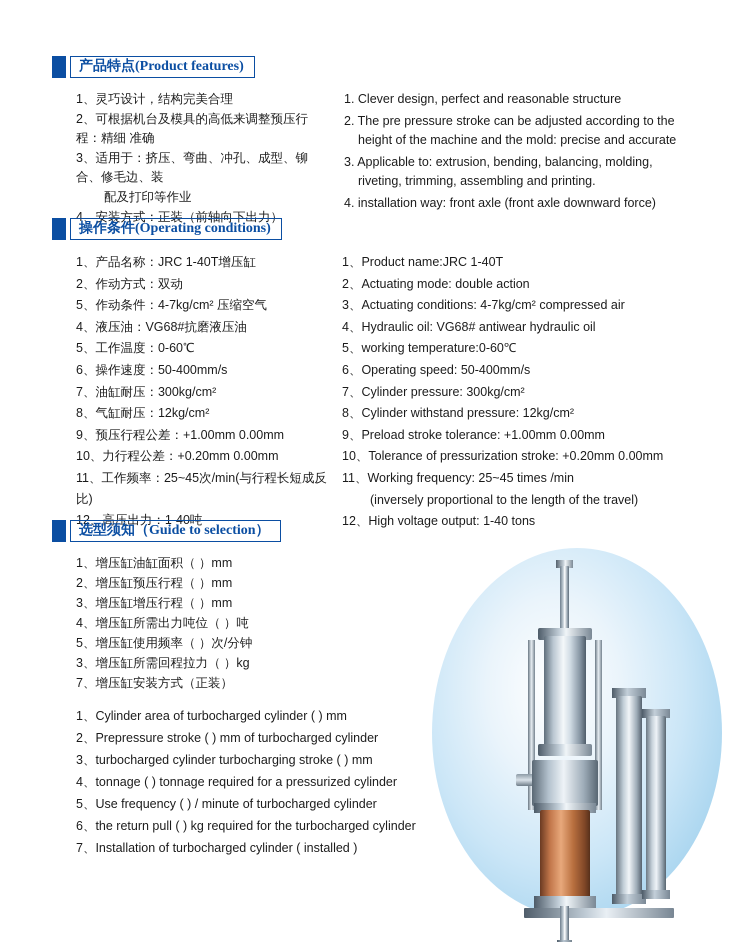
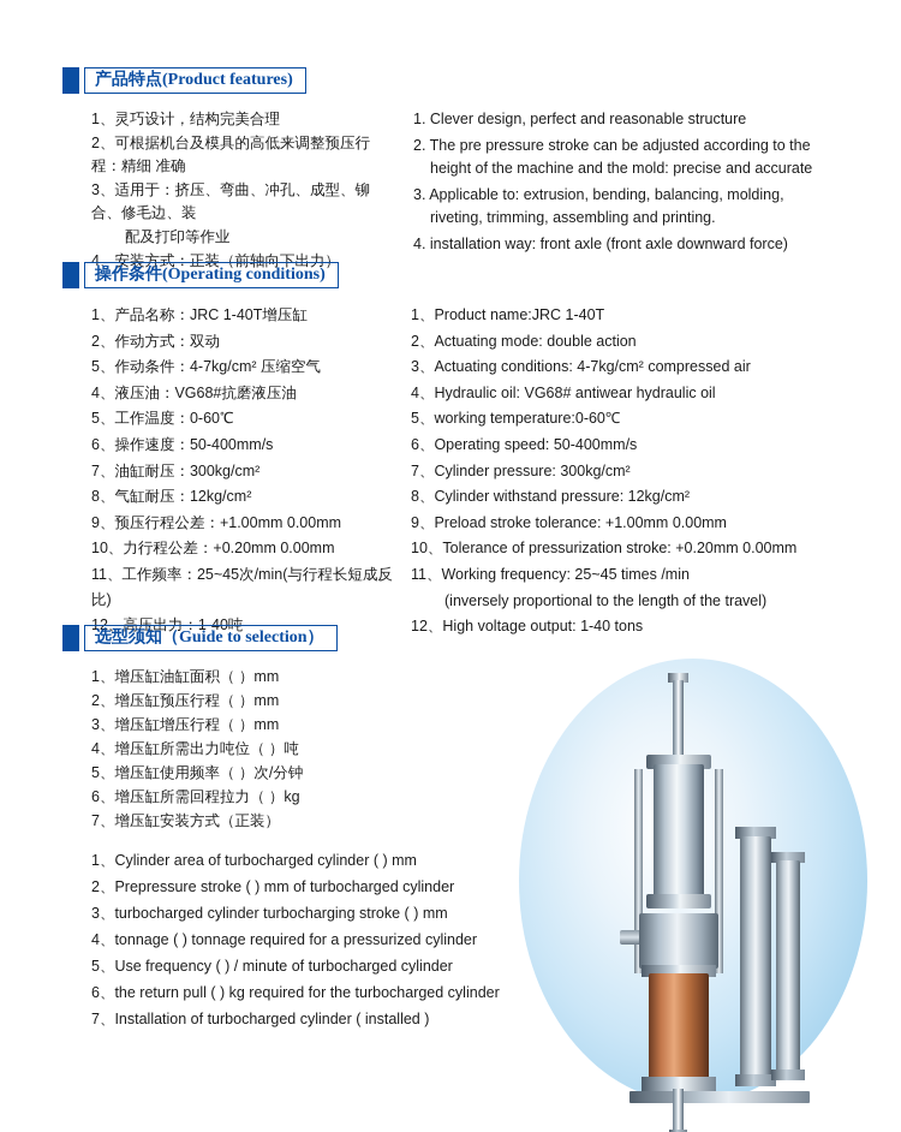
  产品特点(Product features)
  1、灵巧设计，结构完美合理
  2、可根据机台及模具的高低来调整预压行程：精细 准确
  3、适用于：挤压、弯曲、冲孔、成型、铆合、修毛边、装
  配及打印等作业
  4、安装方式：正装（前轴向下出力）
  1. Clever design, perfect and reasonable structure
  2. The pre pressure stroke can be adjusted according to the height of the machine and the mold: precise and accurate
  3. Applicable to: extrusion, bending, balancing, molding, riveting, trimming, assembling and printing.
  4. installation way: front axle (front axle downward force)
  操作条件(Operating conditions)
  1、产品名称：JRC 1-40T增压缸
  2、作动方式：双动
  5、作动条件：4-7kg/cm² 压缩空气
  4、液压油：VG68#抗磨液压油
  5、工作温度：0-60℃
  6、操作速度：50-400mm/s
  7、油缸耐压：300kg/cm²
  8、气缸耐压：12kg/cm²
  9、预压行程公差：+1.00mm 0.00mm
  10、力行程公差：+0.20mm 0.00mm
  11、工作频率：25~45次/min(与行程长短成反比)
  12、高压出力：1-40吨
  1、Product name:JRC 1-40T
  2、Actuating mode: double action
  3、Actuating conditions: 4-7kg/cm² compressed air
  4、Hydraulic oil: VG68# antiwear hydraulic oil
  5、working temperature:0-60℃
  6、Operating speed: 50-400mm/s
  7、Cylinder pressure: 300kg/cm²
  8、Cylinder withstand pressure: 12kg/cm²
  9、Preload stroke tolerance: +1.00mm 0.00mm
  10、Tolerance of pressurization stroke: +0.20mm 0.00mm
  11、Working frequency: 25~45 times /min
  (inversely proportional to the length of the travel)
  12、High voltage output: 1-40 tons
  选型须知（Guide to selection）
  1、增压缸油缸面积（ ）mm
  2、增压缸预压行程（ ）mm
  3、增压缸增压行程（ ）mm
  4、增压缸所需出力吨位（ ）吨
  5、增压缸使用频率（ ）次/分钟
- 3、增压缸所需回程拉力（ ）kg
+ 6、增压缸所需回程拉力（ ）kg
  7、增压缸安装方式（正装）
  1、Cylinder area of turbocharged cylinder ( ) mm
  2、Prepressure stroke ( ) mm of turbocharged cylinder
  3、turbocharged cylinder turbocharging stroke ( ) mm
  4、tonnage ( ) tonnage required for a pressurized cylinder
  5、Use frequency ( ) / minute of turbocharged cylinder
  6、the return pull ( ) kg required for the turbocharged cylinder
  7、Installation of turbocharged cylinder ( installed )
